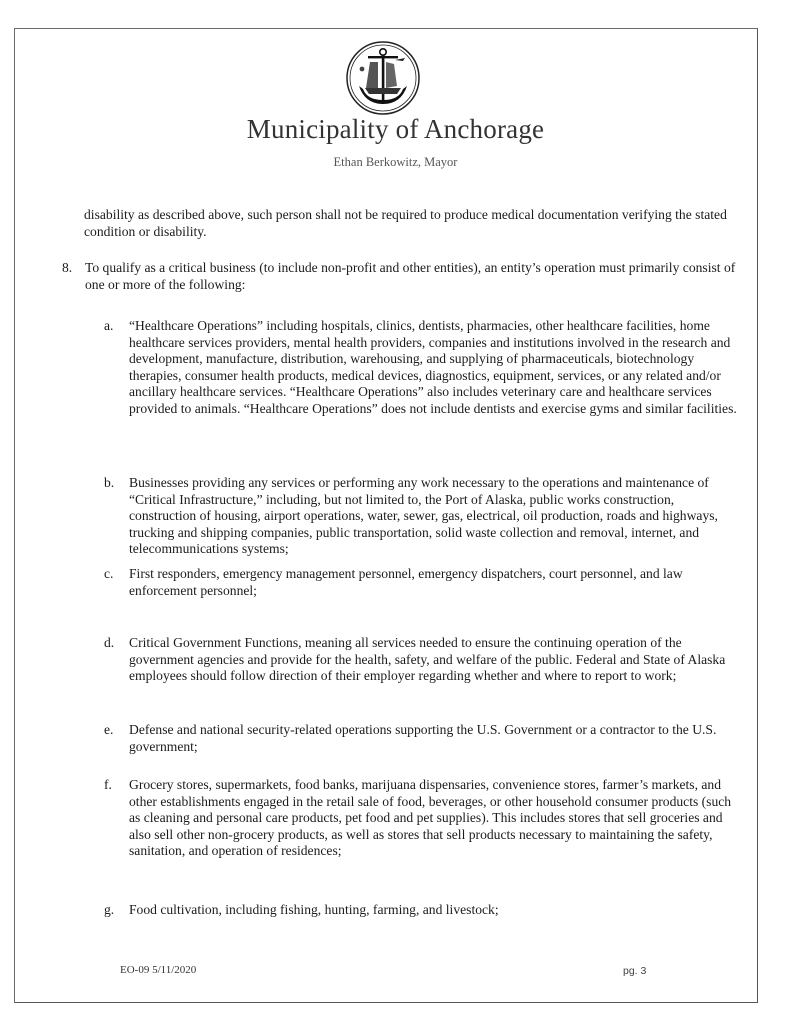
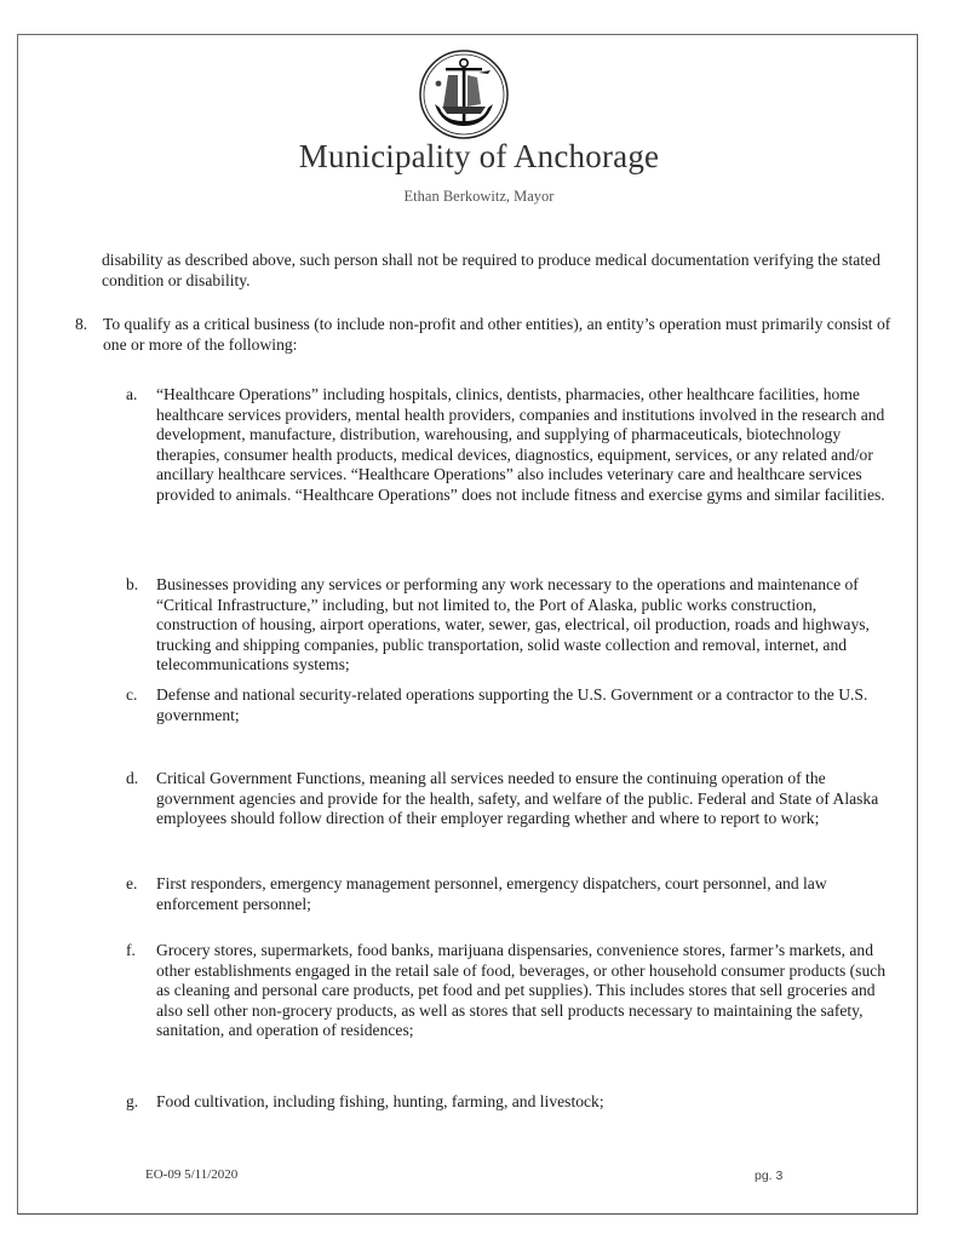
  Municipality of Anchorage
  Ethan Berkowitz, Mayor
  disability as described above, such person shall not be required to produce medical documentation verifying the stated condition or disability.
  8.
  To qualify as a critical business (to include non-profit and other entities), an entity’s operation must primarily consist of one or more of the following:
  a.
- “Healthcare Operations” including hospitals, clinics, dentists, pharmacies, other healthcare facilities, home healthcare services providers, mental health providers, companies and institutions involved in the research and development, manufacture, distribution, warehousing, and supplying of pharmaceuticals, biotechnology therapies, consumer health products, medical devices, diagnostics, equipment, services, or any related and/or ancillary healthcare services. “Healthcare Operations” also includes veterinary care and healthcare services provided to animals. “Healthcare Operations” does not include dentists and exercise gyms and similar facilities.
+ “Healthcare Operations” including hospitals, clinics, dentists, pharmacies, other healthcare facilities, home healthcare services providers, mental health providers, companies and institutions involved in the research and development, manufacture, distribution, warehousing, and supplying of pharmaceuticals, biotechnology therapies, consumer health products, medical devices, diagnostics, equipment, services, or any related and/or ancillary healthcare services. “Healthcare Operations” also includes veterinary care and healthcare services provided to animals. “Healthcare Operations” does not include fitness and exercise gyms and similar facilities.
  b.
  Businesses providing any services or performing any work necessary to the operations and maintenance of “Critical Infrastructure,” including, but not limited to, the Port of Alaska, public works construction, construction of housing, airport operations, water, sewer, gas, electrical, oil production, roads and highways, trucking and shipping companies, public transportation, solid waste collection and removal, internet, and telecommunications systems;
  c.
- First responders, emergency management personnel, emergency dispatchers, court personnel, and law enforcement personnel;
+ Defense and national security-related operations supporting the U.S. Government or a contractor to the U.S. government;
  d.
  Critical Government Functions, meaning all services needed to ensure the continuing operation of the government agencies and provide for the health, safety, and welfare of the public. Federal and State of Alaska employees should follow direction of their employer regarding whether and where to report to work;
  e.
- Defense and national security-related operations supporting the U.S. Government or a contractor to the U.S. government;
+ First responders, emergency management personnel, emergency dispatchers, court personnel, and law enforcement personnel;
  f.
  Grocery stores, supermarkets, food banks, marijuana dispensaries, convenience stores, farmer’s markets, and other establishments engaged in the retail sale of food, beverages, or other household consumer products (such as cleaning and personal care products, pet food and pet supplies). This includes stores that sell groceries and also sell other non-grocery products, as well as stores that sell products necessary to maintaining the safety, sanitation, and operation of residences;
  g.
  Food cultivation, including fishing, hunting, farming, and livestock;
  EO-09 5/11/2020
  pg. 3
